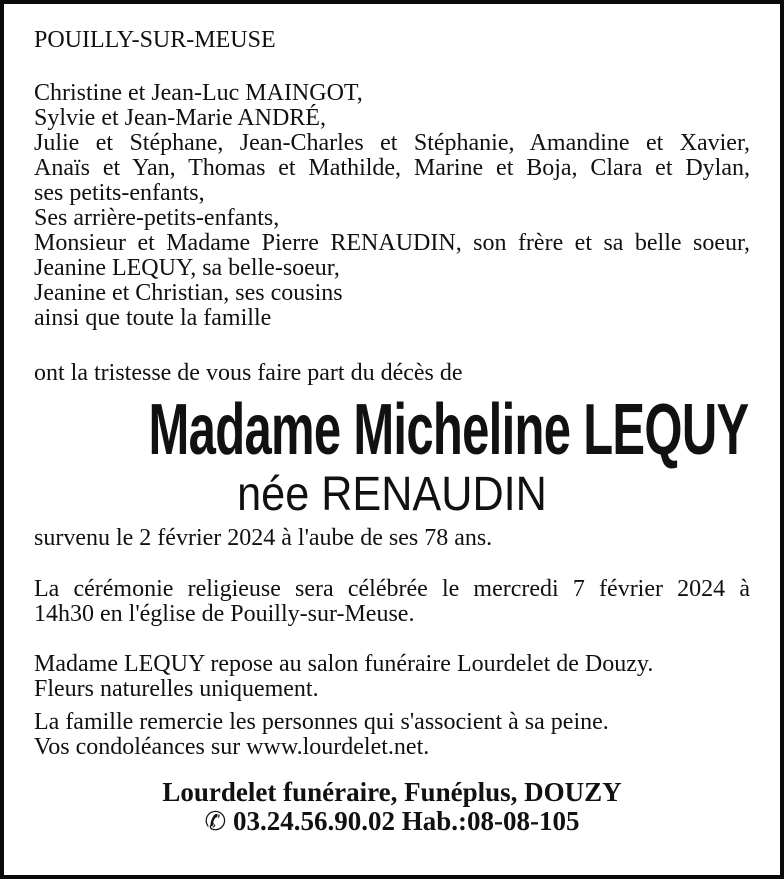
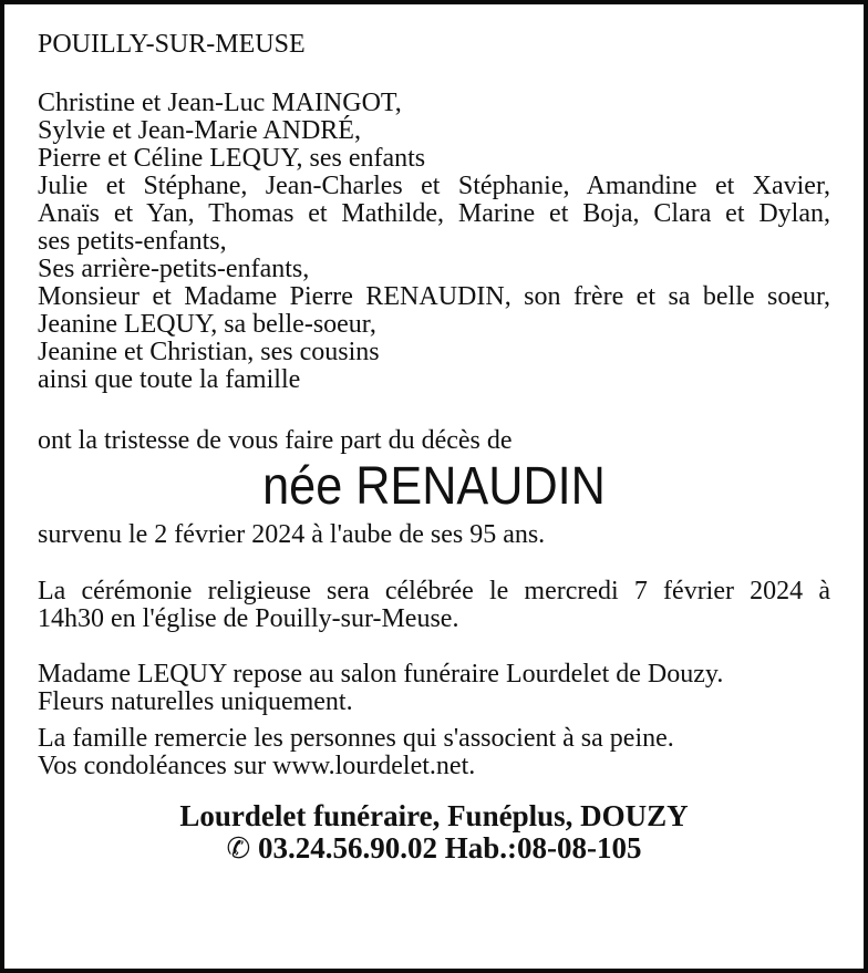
  POUILLY-SUR-MEUSE
  Christine et Jean-Luc MAINGOT,
  Sylvie et Jean-Marie ANDRÉ,
+ Pierre et Céline LEQUY, ses enfants
  Julie et Stéphane, Jean-Charles et Stéphanie, Amandine et Xavier,
  Anaïs et Yan, Thomas et Mathilde, Marine et Boja, Clara et Dylan,
  ses petits-enfants,
  Ses arrière-petits-enfants,
  Monsieur et Madame Pierre RENAUDIN, son frère et sa belle soeur,
  Jeanine LEQUY, sa belle-soeur,
  Jeanine et Christian, ses cousins
  ainsi que toute la famille
  ont la tristesse de vous faire part du décès de
- Madame Micheline LEQUY
  née RENAUDIN
- survenu le 2 février 2024 à l'aube de ses 78 ans.
+ survenu le 2 février 2024 à l'aube de ses 95 ans.
  La cérémonie religieuse sera célébrée le mercredi 7 février 2024 à
  14h30 en l'église de Pouilly-sur-Meuse.
  Madame LEQUY repose au salon funéraire Lourdelet de Douzy.
  Fleurs naturelles uniquement.
  La famille remercie les personnes qui s'associent à sa peine.
  Vos condoléances sur www.lourdelet.net.
  Lourdelet funéraire, Funéplus, DOUZY
  ✆ 03.24.56.90.02 Hab.:08-08-105
